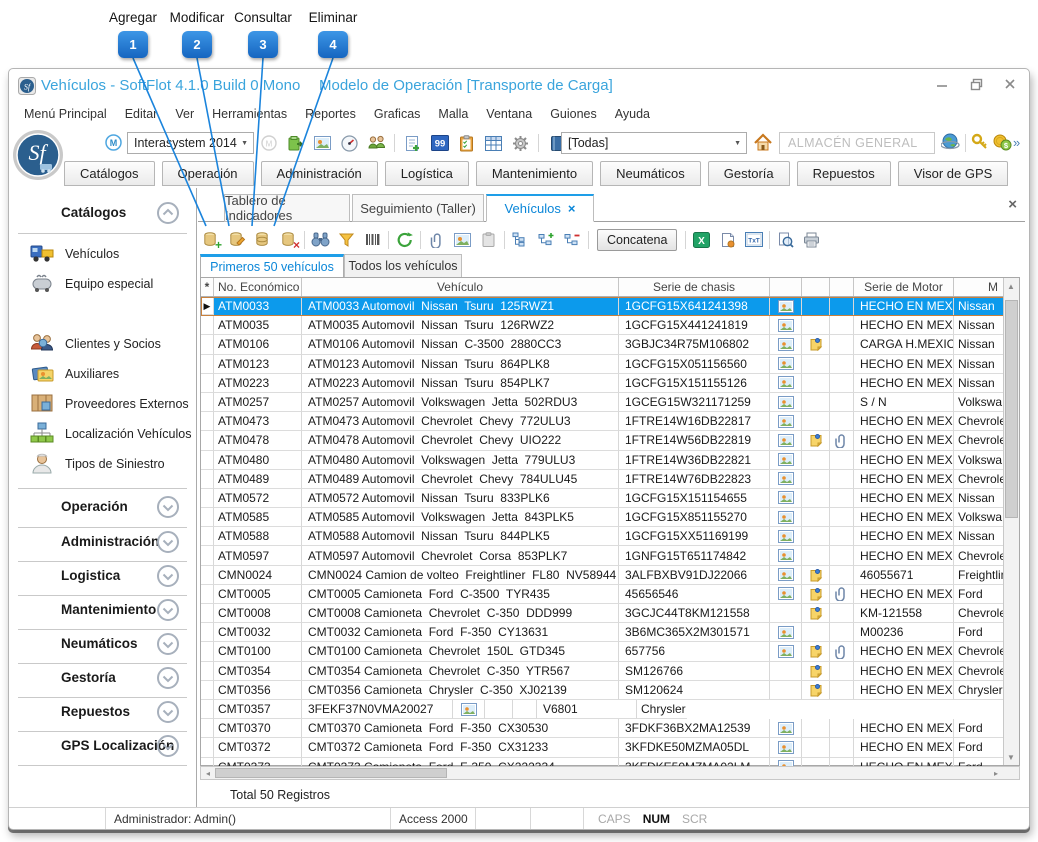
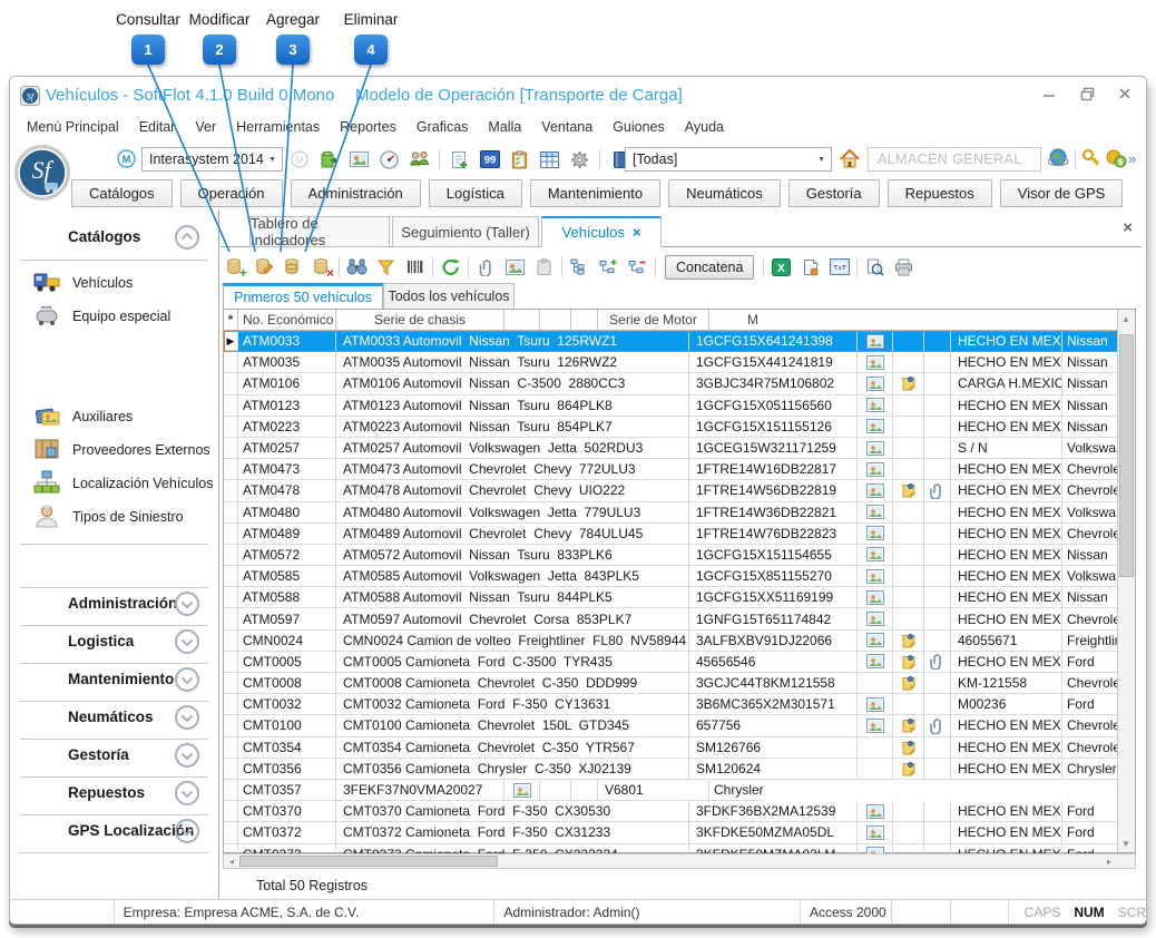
- Agregar
+ Consultar
  Modificar
- Consultar
+ Agregar
  Eliminar
  1
  2
  3
  4
  Sf
  Vehículos - SoftFlot 4.1.0 Build 0 Mono
  Modelo de Operación [Transporte de Carga]
  Menú Principal
  Editar
  Ver
  Herramintas
  Reportes
  Graficas
  Malla
  Ventana
  Guiones
  Ayuda
  Sf
  M
  Interaystem014
  M
  99
  [Todas]
  ALMACÉN GENERAL
  $
  »
  Catálogos
  peración
  Administración
  Logística
  Mantenimiento
  Neumáticos
  Gestoría
  Repuestos
  Visor de GPS
  Catálogos
  Vehículos
  Equipo especial
- Clientes y Socios
  Auxiliares
  Proveedores Externos
  Localización Vehículos
  Tipos de Siniestro
- Operación
  Administración
  Logistica
  Mantenimiento
  Neumáticos
  Gestoría
  Repuestos
  GPS Localizació
  Tablero de ndicadores
  Seguimiento (Taller)
  Vehículos
  ×
  ×
  +
  ×
  Concatena
  X
  Primeros 50 vehículos
  Todos los vehículos
  *
  No. Económico
- Vehículo
  Serie de chasis
  Serie de Motor
  M
  ▶
  ATM0033
  ATM0033 Automovil Nissan Tsuru 125RWZ1
  1GCFG15X641241398
  HECHO EN MEX
  Nissan
  ATM0035
  ATM0035 Automovil Nissan Tsuru 126RWZ2
  1GCFG15X441241819
  HECHO EN MEX
  Nissan
  ATM0106
  ATM0106 Automovil Nissan C-3500 2880CC3
  3GBJC34R75M106802
  CARGA H.MEXIC
  Nissan
  ATM0123
  ATM0123 Automovil Nissan Tsuru 864PLK8
  1GCFG15X051156560
  HECHO EN MEX
  Nissan
  ATM0223
  ATM0223 Automovil Nissan Tsuru 854PLK7
  1GCFG15X151155126
  HECHO EN MEX
  Nissan
  ATM0257
  ATM0257 Automovil Volkswagen Jetta 502RDU3
  1GCEG15W321171259
  S / N
  Volkswa
  ATM0473
  ATM0473 Automovil Chevrolet Chevy 772ULU3
  1FTRE14W16DB22817
  HECHO EN MEX
  Chevrol
  ATM0478
  ATM0478 Automovil Chevrolet Chevy UIO222
  1FTRE14W56DB22819
  HECHO EN MEX
  Chevrol
  ATM0480
  ATM0480 Automovil Volkswagen Jetta 779ULU3
  1FTRE14W36DB22821
  HECHO EN MEX
  Volkswa
  ATM0489
  ATM0489 Automovil Chevrolet Chevy 784ULU45
  1FTRE14W76DB22823
  HECHO EN MEX
  Chevrol
  ATM0572
  ATM0572 Automovil Nissan Tsuru 833PLK6
  1GCFG15X151154655
  HECHO EN MEX
  Nissan
  ATM0585
  ATM0585 Automovil Volkswagen Jetta 843PLK5
  1GCFG15X851155270
  HECHO EN MEX
  Volkswa
  ATM0588
  ATM0588 Automovil Nissan Tsuru 844PLK5
  1GCFG15XX51169199
  HECHO EN MEX
  Nissan
  ATM0597
  ATM0597 Automovil Chevrolet Corsa 853PLK7
  1GNFG15T651174842
  HECHO EN MEX
  Chevrol
  CMN0024
  CMN0024 Camion de volteo Freightliner FL80 NV58944
  3ALFBXBV91DJ22066
  46055671
  Freightli
  CMT0005
  CMT0005 Camioneta Ford C-3500 TYR435
  45656546
  HECHO EN MEX
  Ford
  CMT0008
  CMT0008 Camioneta Chevrolet C-350 DDD999
  3GCJC44T8KM121558
  KM-121558
  Chevrol
  CMT0032
  CMT0032 Camioneta Ford F-350 CY13631
  3B6MC365X2M301571
  M00236
  Ford
  CMT0100
  CMT0100 Camioneta Chevrolet 150L GTD345
  657756
  HECHO EN MEX
  Chevrol
  CMT0354
  CMT0354 Camioneta Chevrolet C-350 YTR567
  SM126766
  HECHO EN MEX
  Chevrol
  CMT0356
  CMT0356 Camioneta Chrysler C-350 XJ02139
  SM120624
  HECHO EN MEX
  Chrysler
  CMT0357
  3FEKF37N0VMA20027
  V6801
  Chrysler
  CMT0370
  CMT0370 Camioneta Ford F-350 CX30530
  3FDKF36BX2MA12539
  HECHO EN MEX
  Ford
  CMT0372
  CMT0372 Camioneta Ford F-350 CX31233
  3KFDKE50MZMA05DL
  HECHO EN MEX
  Ford
  ▲
  ▼
  ◂
  ▸
  Total 50 Registros
+ Empresa: Empresa ACME, S.A. de C.V.
  Administrador: Admin()
  Access 2000
  CAPS
  NUM
  SCR
